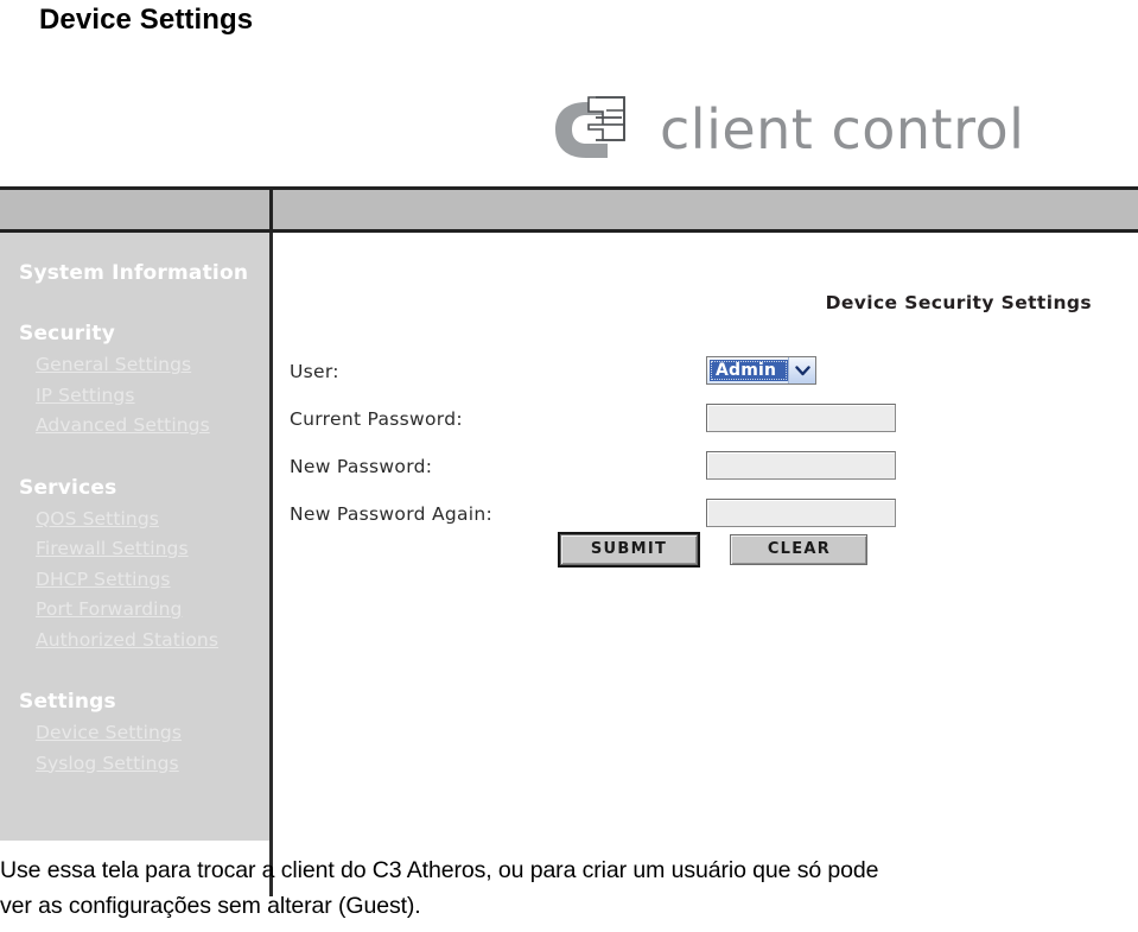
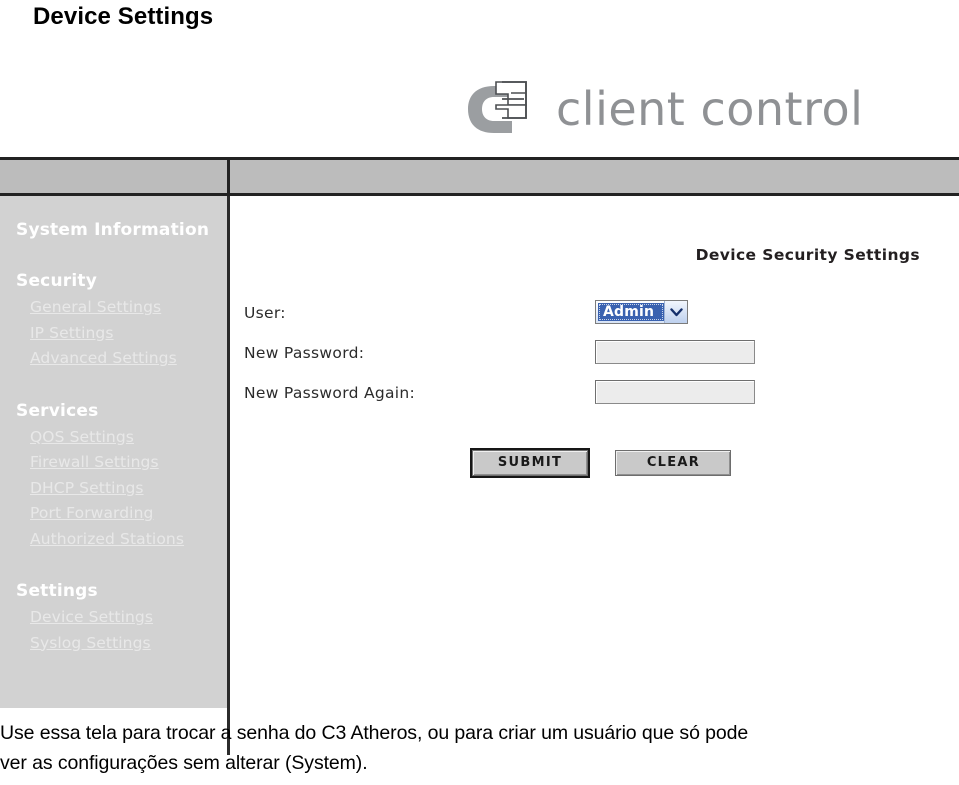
  Device Settings
  client control
  System Information
  Security
  Services
  Settings
  Device Security Settings
  User:
  Admin
- Current Password:
  New Password:
  New Password Again:
  SUBMIT CLEAR
- Use essa tela para trocar a client do C3 Atheros, ou para criar um usuário que só pode
+ Use essa tela para trocar a senha do C3 Atheros, ou para criar um usuário que só pode
- ver as configurações sem alterar (Guest).
+ ver as configurações sem alterar (System).
